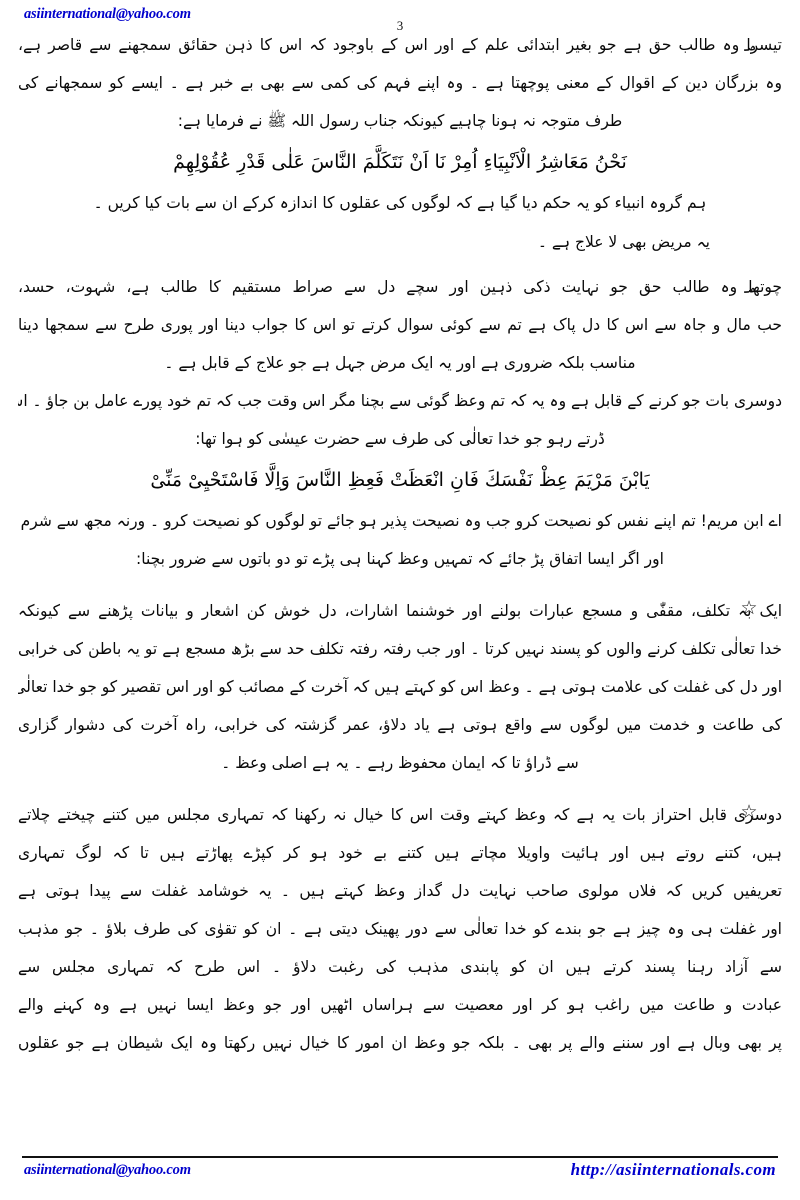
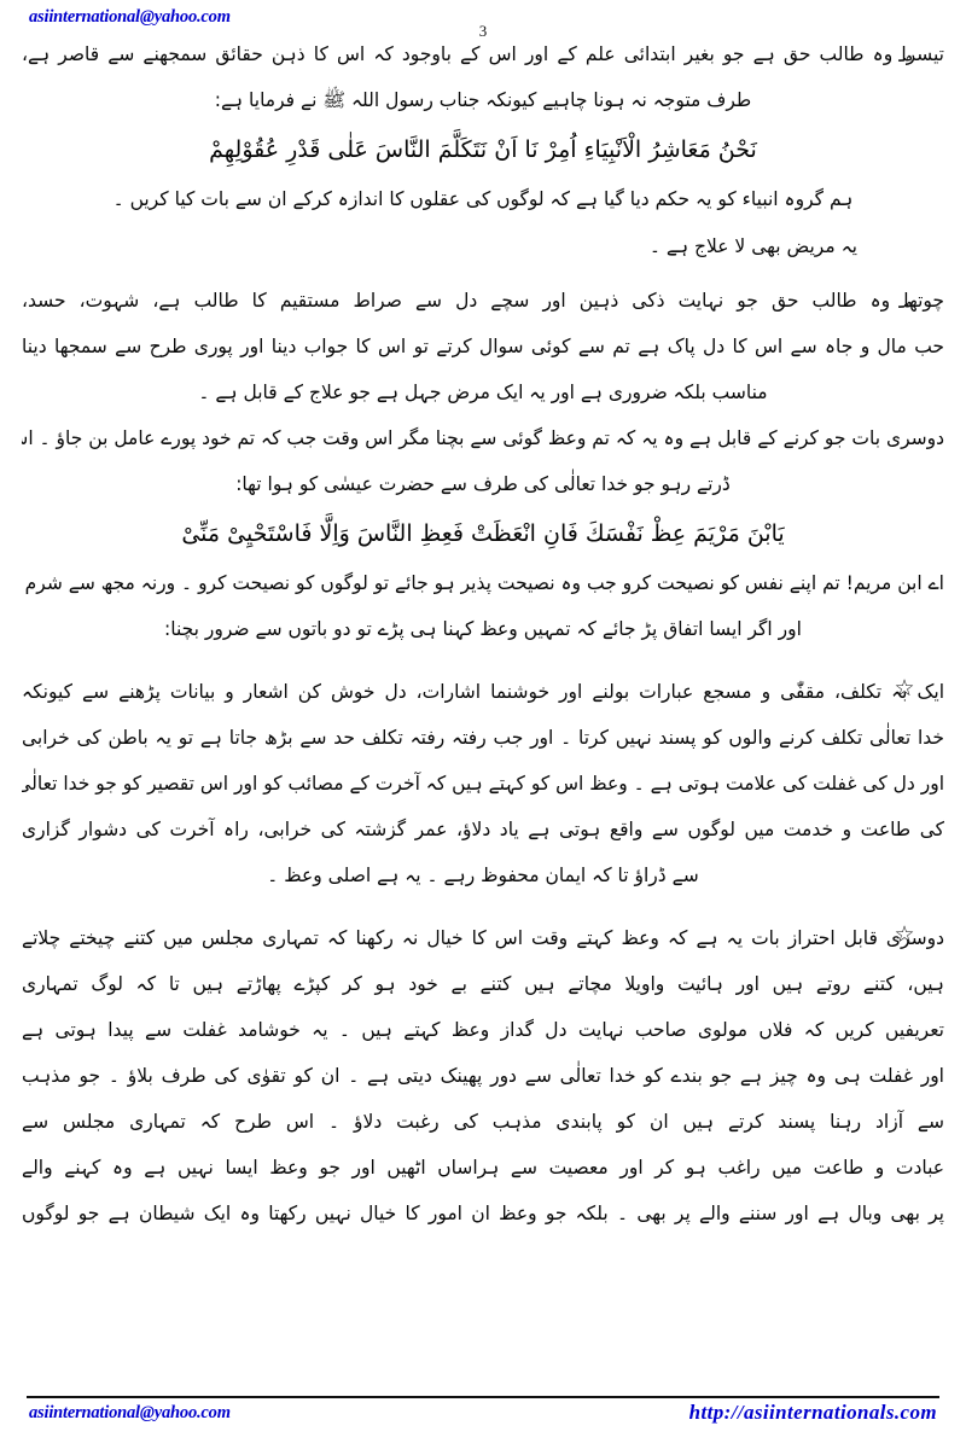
  asiinternational@yahoo.com
  3
  تیسرا وہ طالب حق ہے جو بغیر ابتدائی علم کے اور اس کے باوجود کہ اس کا ذہن حقائق سمجھنے سے قاصر ہے،
- وہ بزرگان دین کے اقوال کے معنی پوچھتا ہے ۔ وہ اپنے فہم کی کمی سے بھی بے خبر ہے ۔ ایسے کو سمجھانے کی
  طرف متوجہ نہ ہونا چاہیے کیونکہ جناب رسول اللہ ﷺ نے فرمایا ہے:
  نَحْنُ مَعَاشِرُ الْاَنْبِيَاءِ اُمِرْ نَا اَنْ نَتَكَلَّمَ النَّاسَ عَلٰى قَدْرِ عُقُوْلِهِمْ
  ہم گروہ انبیاء کو یہ حکم دیا گیا ہے کہ لوگوں کی عقلوں کا اندازہ کرکے ان سے بات کیا کریں ۔
  یہ مریض بھی لا علاج ہے ۔
  چوتھا وہ طالب حق جو نہایت ذکی ذہین اور سچے دل سے صراط مستقیم کا طالب ہے، شہوت، حسد،
  حب مال و جاہ سے اس کا دل پاک ہے تم سے کوئی سوال کرتے تو اس کا جواب دینا اور پوری طرح سے سمجھا دینا
  مناسب بلکہ ضروری ہے اور یہ ایک مرض جہل ہے جو علاج کے قابل ہے ۔
  دوسری بات جو کرنے کے قابل ہے وہ یہ کہ تم وعظ گوئی سے بچنا مگر اس وقت جب کہ تم خود پورے عامل بن جاؤ ۔ ا
  ڈرتے رہو جو خدا تعالٰی کی طرف سے حضرت عیسٰی کو ہوا تھا:
  يَابْنَ مَرْيَمَ عِظْ نَفْسَكَ فَانِ انْعَظَتْ فَعِظِ النَّاسَ وَاِلَّا فَاسْتَحْيِىْ مَنِّىْ
  اے ابن مریم! تم اپنے نفس کو نصیحت کرو جب وہ نصیحت پذیر ہو جائے تو لوگوں کو نصیحت کرو ۔ ورنہ مجھ سے شرم
  اور اگر ایسا اتفاق پڑ جائے کہ تمہیں وعظ کہنا ہی پڑے تو دو باتوں سے ضرور بچنا:
  ☆
  ایک بہ تکلف، مقفّٰی و مسجع عبارات بولنے اور خوشنما اشارات، دل خوش کن اشعار و بیانات پڑھنے سے کیونکہ
- خدا تعالٰی تکلف کرنے والوں کو پسند نہیں کرتا ۔ اور جب رفتہ رفتہ تکلف حد سے بڑھ مسجع ہے تو یہ باطن کی خرابی
+ خدا تعالٰی تکلف کرنے والوں کو پسند نہیں کرتا ۔ اور جب رفتہ رفتہ تکلف حد سے بڑھ جاتا ہے تو یہ باطن کی خرابی
  اور دل کی غفلت کی علامت ہوتی ہے ۔ وعظ اس کو کہتے ہیں کہ آخرت کے مصائب کو اور اس تقصیر کو جو خدا تعالٰی
  کی طاعت و خدمت میں لوگوں سے واقع ہوتی ہے یاد دلاؤ، عمر گزشتہ کی خرابی، راہ آخرت کی دشوار گزاری
  سے ڈراؤ تا کہ ایمان محفوظ رہے ۔ یہ ہے اصلی وعظ ۔
  ☆
  دوسری قابل احتراز بات یہ ہے کہ وعظ کہتے وقت اس کا خیال نہ رکھنا کہ تمہاری مجلس میں کتنے چیختے چلاتے
  ہیں، کتنے روتے ہیں اور ہائیت واویلا مچاتے ہیں کتنے بے خود ہو کر کپڑے پھاڑتے ہیں تا کہ لوگ تمہاری
  تعریفیں کریں کہ فلاں مولوی صاحب نہایت دل گداز وعظ کہتے ہیں ۔ یہ خوشامد غفلت سے پیدا ہوتی ہے
  اور غفلت ہی وہ چیز ہے جو بندے کو خدا تعالٰی سے دور پھینک دیتی ہے ۔ ان کو تقوٰی کی طرف بلاؤ ۔ جو مذہب
  سے آزاد رہنا پسند کرتے ہیں ان کو پابندی مذہب کی رغبت دلاؤ ۔ اس طرح کہ تمہاری مجلس سے
  عبادت و طاعت میں راغب ہو کر اور معصیت سے ہراساں اٹھیں اور جو وعظ ایسا نہیں ہے وہ کہنے والے
- پر بھی وبال ہے اور سننے والے پر بھی ۔ بلکہ جو وعظ ان امور کا خیال نہیں رکھتا وہ ایک شیطان ہے جو عقلوں
+ پر بھی وبال ہے اور سننے والے پر بھی ۔ بلکہ جو وعظ ان امور کا خیال نہیں رکھتا وہ ایک شیطان ہے جو لوگوں
  asiinternational@yahoo.com
  http://asiinternationals.com
